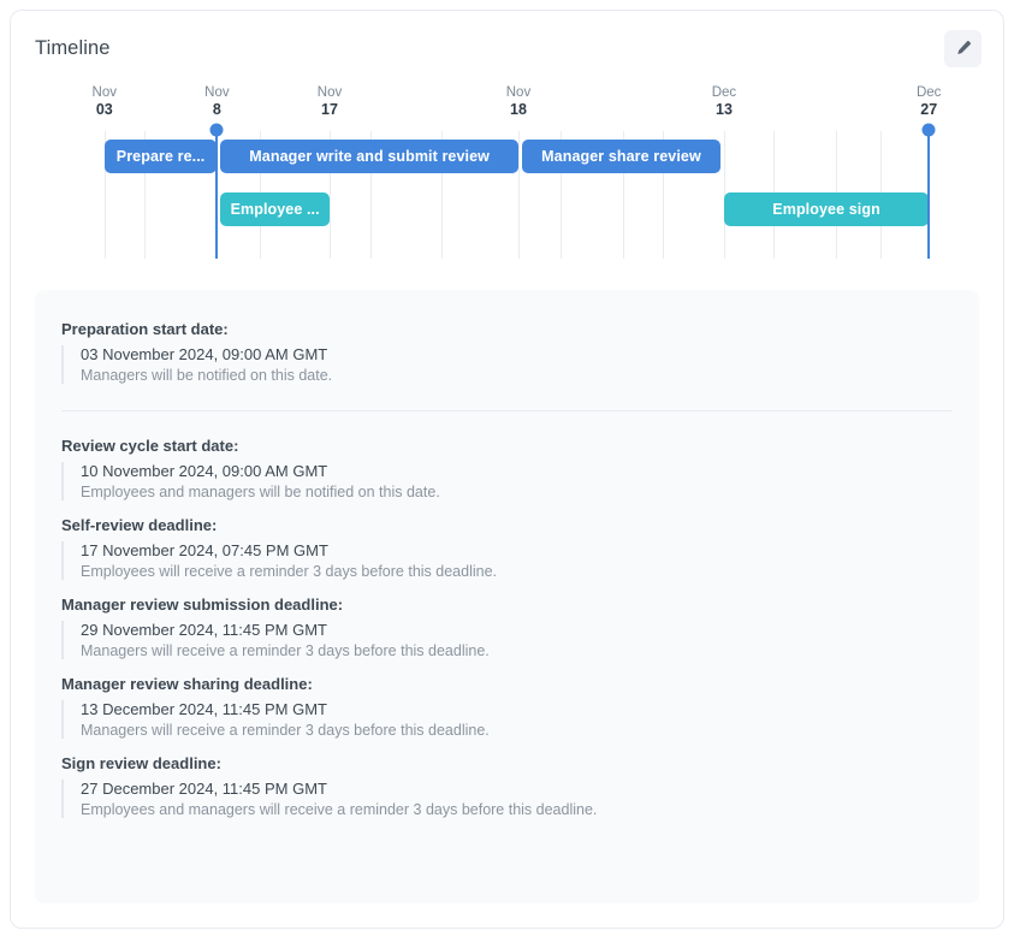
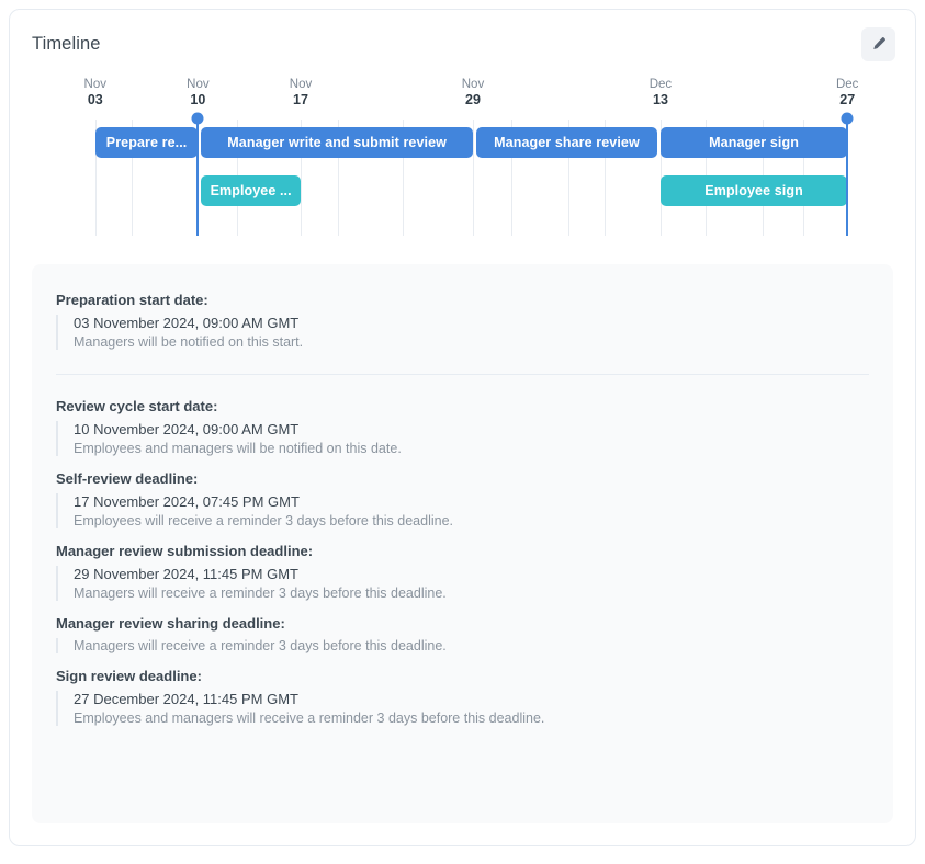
  Timeline
  Nov
  03
  Nov
- 8
+ 10
  Nov
  17
  Nov
- 18
+ 29
  Dec
  13
  Dec
  27
  Prepare re...
  Manager write and submit review
  Manager share review
+ Manager sign
  Employee ...
  Employee sign
  Preparation start date:
  03 November 2024, 09:00 AM GMT
- Managers will be notified on this date.
+ Managers will be notified on this start.
  Review cycle start date:
  10 November 2024, 09:00 AM GMT
  Employees and managers will be notified on this date.
  Self-review deadline:
  17 November 2024, 07:45 PM GMT
  Employees will receive a reminder 3 days before this deadline.
  Manager review submission deadline:
  29 November 2024, 11:45 PM GMT
  Managers will receive a reminder 3 days before this deadline.
  Manager review sharing deadline:
- 13 December 2024, 11:45 PM GMT
  Managers will receive a reminder 3 days before this deadline.
  Sign review deadline:
  27 December 2024, 11:45 PM GMT
  Employees and managers will receive a reminder 3 days before this deadline.
